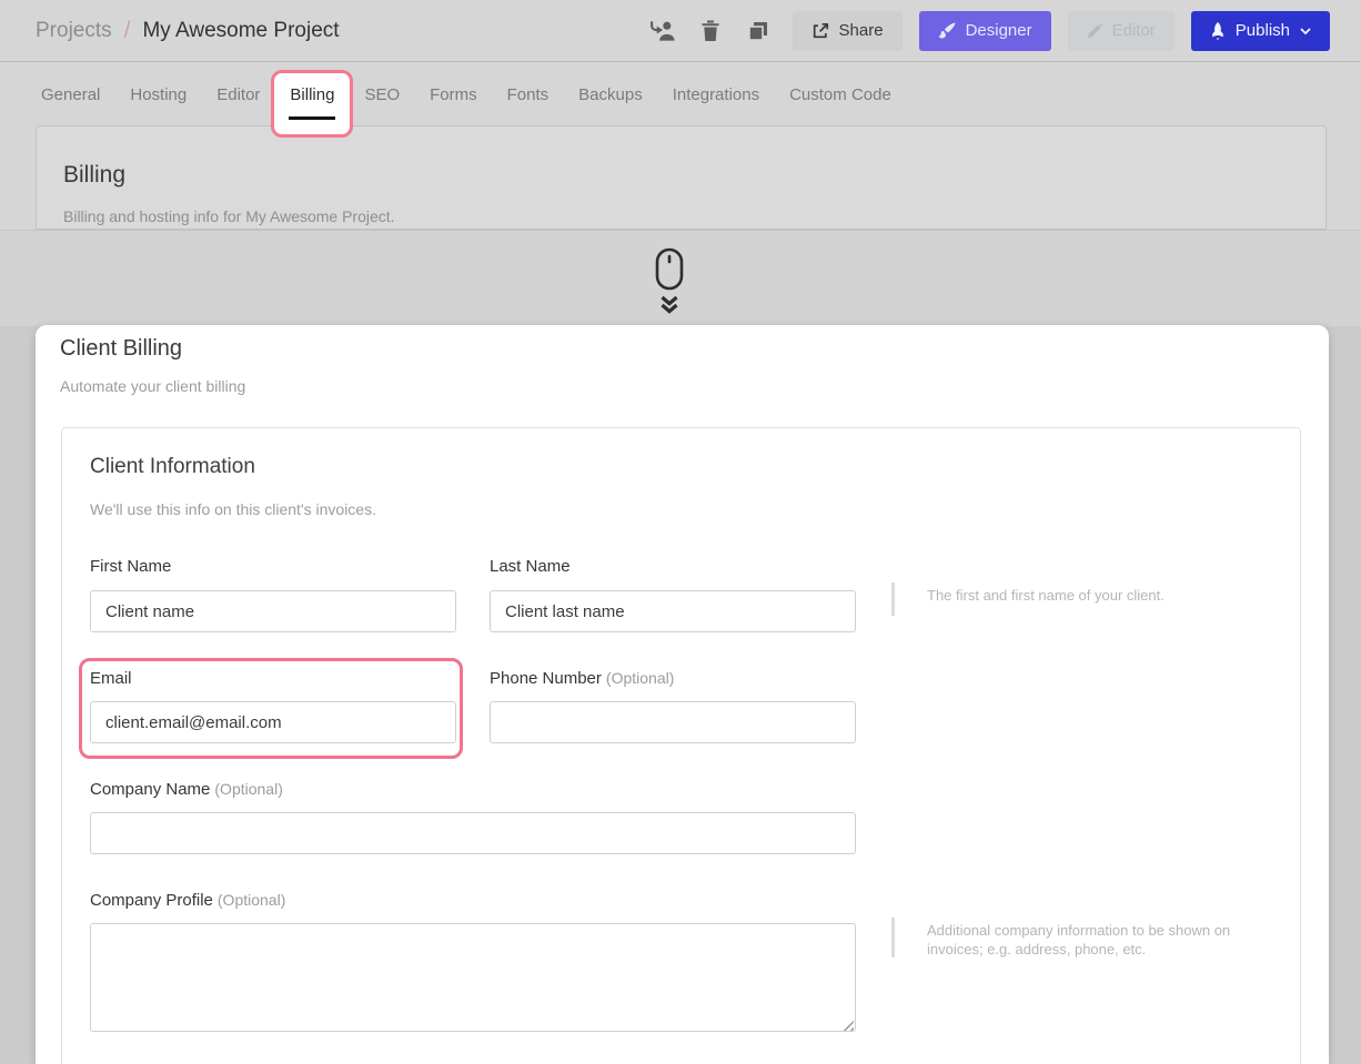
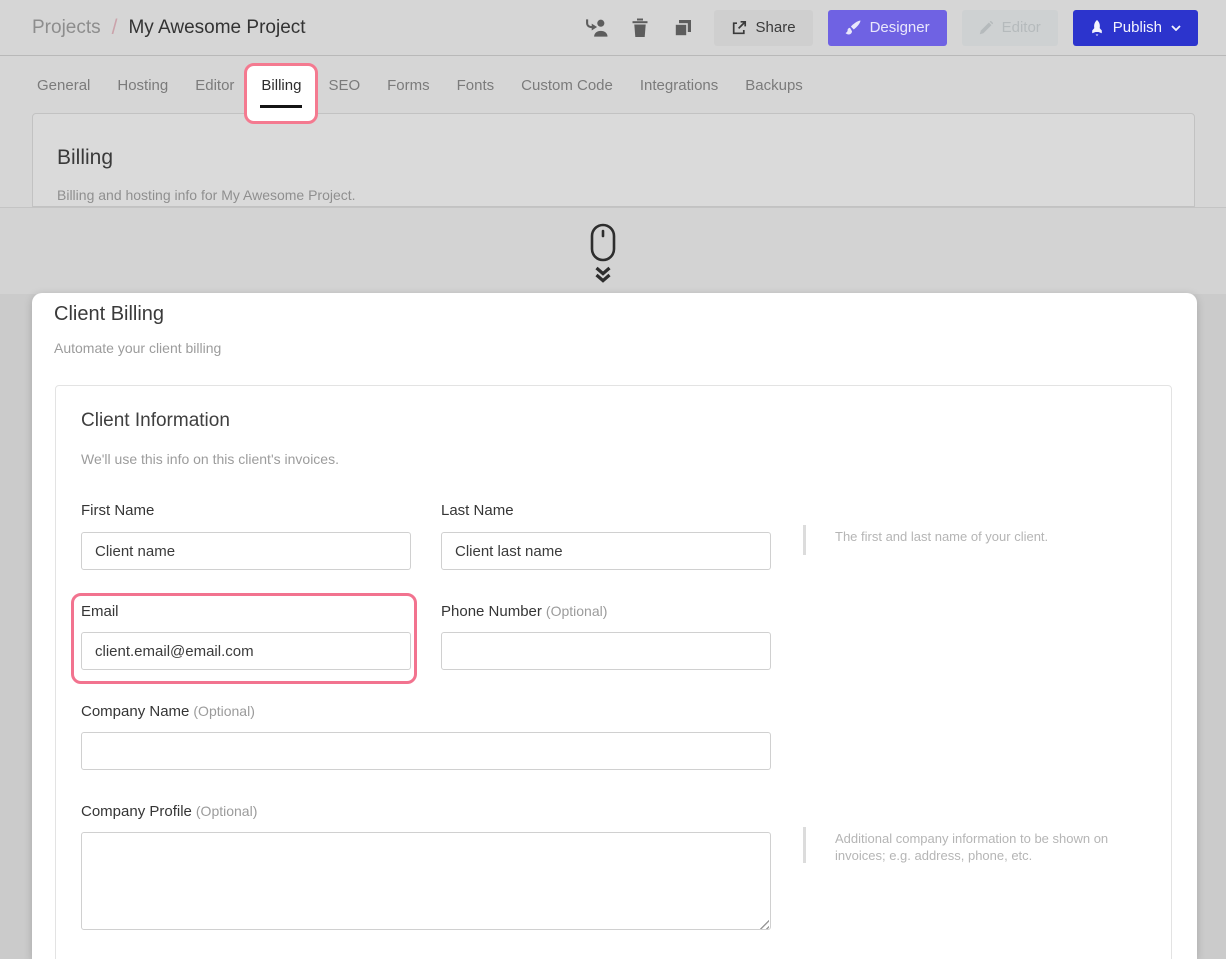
  Projects
  /
  My Awesome Project
  Share
  Designer
  Editor
  Publish
  General
  Hosting
  Editor
  Billing
  SEO
  Forms
  Fonts
- Backups
+ Custom Code
  Integrations
- Custom Code
+ Backups
  Billing
  Billing and hosting info for My Awesome Project.
  Client Billing
  Automate your client billing
  Client Information
  We'll use this info on this client's invoices.
  First Name
  Client name
  Last Name
  Client last name
- The first and first name of your client.
+ The first and last name of your client.
  Email
  client.email@email.com
  Phone Number (Optional)
  Company Name (Optional)
  Company Profile (Optional)
  Additional company information to be shown on invoices; e.g. address, phone, etc.
